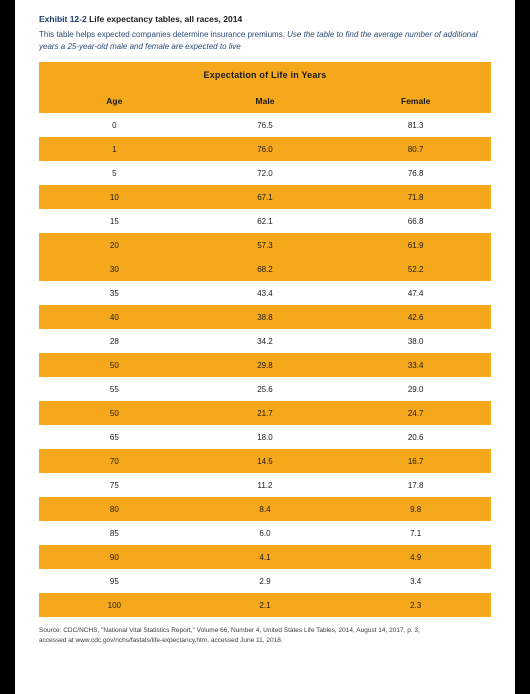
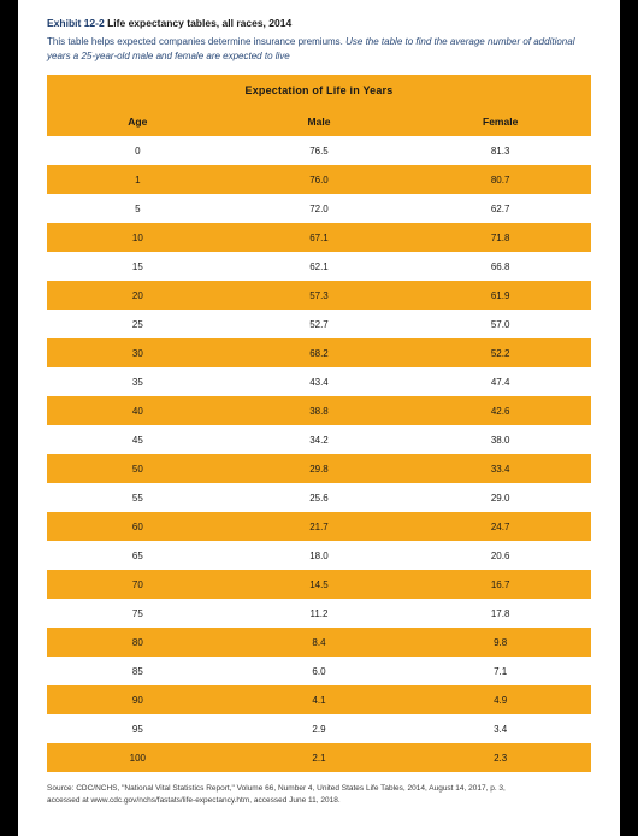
  Exhibit 12-2 Life expectancy tables, all races, 2014
  This table helps expected companies determine insurance premiums. Use the table to find the average number of additional years a 25-year-old male and female are expected to live
  Expectation of Life in Years
  Age	Male	Female
  0	76.5	81.3
  1	76.0	80.7
- 5	72.0	76.8
+ 5	72.0	62.7
  10	67.1	71.8
  15	62.1	66.8
  20	57.3	61.9
+ 25	52.7	57.0
  30	68.2	52.2
  35	43.4	47.4
  40	38.8	42.6
- 28	34.2	38.0
+ 45	34.2	38.0
  50	29.8	33.4
  55	25.6	29.0
- 50	21.7	24.7
+ 60	21.7	24.7
  65	18.0	20.6
  70	14.5	16.7
  75	11.2	17.8
  80	8.4	9.8
  85	6.0	7.1
  90	4.1	4.9
  95	2.9	3.4
  100	2.1	2.3
